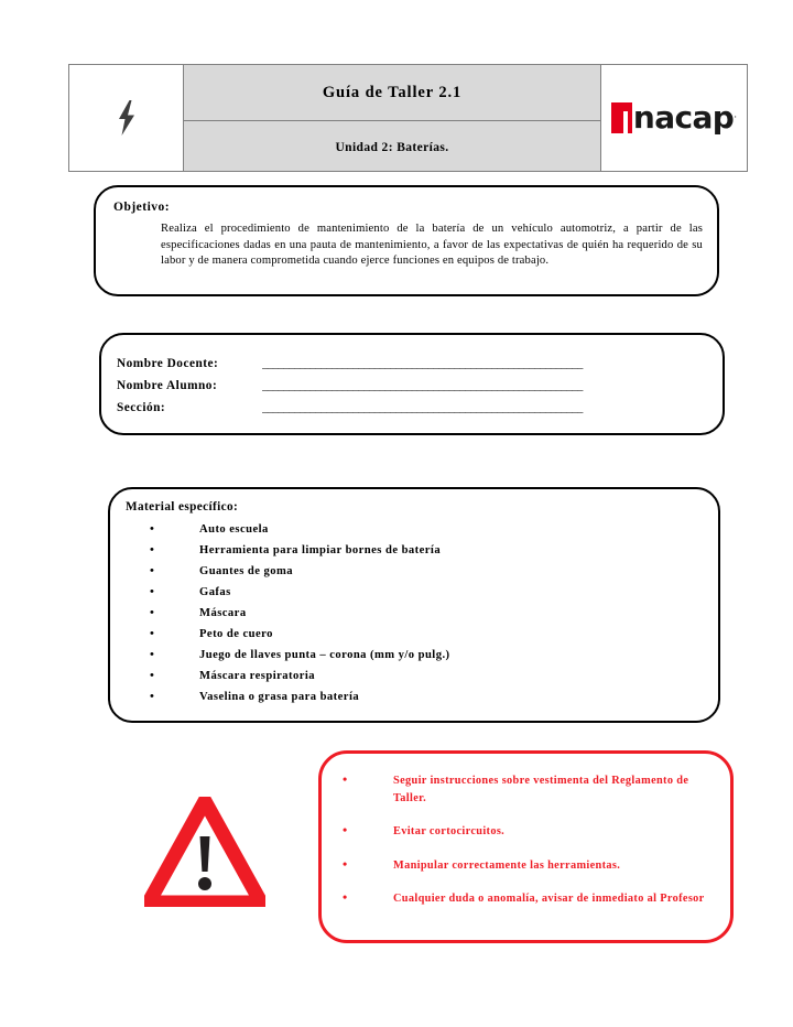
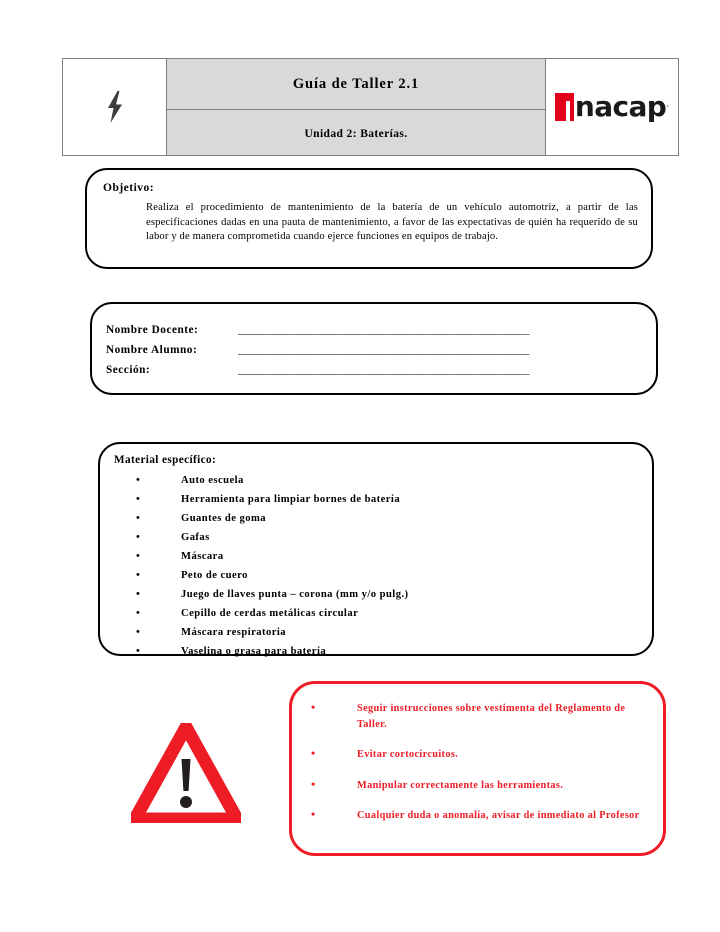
  	Guía de Taller 2.1	nacap·
  Unidad 2: Baterías.
  Objetivo:
  Realiza el procedimiento de mantenimiento de la batería de un vehículo automotriz, a partir de las especificaciones dadas en una pauta de mantenimiento, a favor de las expectativas de quién ha requerido de su labor y de manera comprometida cuando ejerce funciones en equipos de trabajo.
  Nombre Docente:
  ____________________________________________________________
  Nombre Alumno:
  ____________________________________________________________
  Sección:
  ____________________________________________________________
  Material específico:
  Auto escuela
  Herramienta para limpiar bornes de batería
  Guantes de goma
  Gafas
  Máscara
  Peto de cuero
  Juego de llaves punta – corona (mm y/o pulg.)
+ Cepillo de cerdas metálicas circular
  Máscara respiratoria
  Vaselina o grasa para batería
  Seguir instrucciones sobre vestimenta del Reglamento de Taller.
  Evitar cortocircuitos.
  Manipular correctamente las herramientas.
  Cualquier duda o anomalía, avisar de inmediato al Profesor
